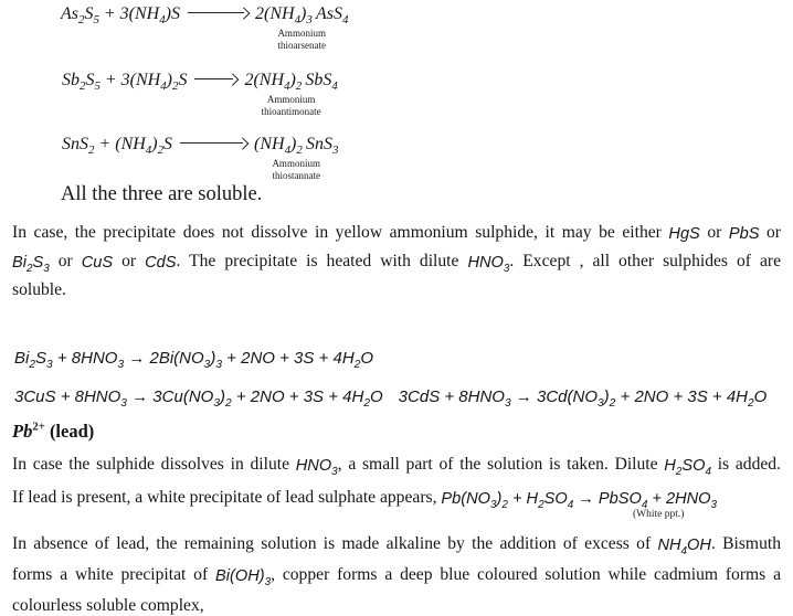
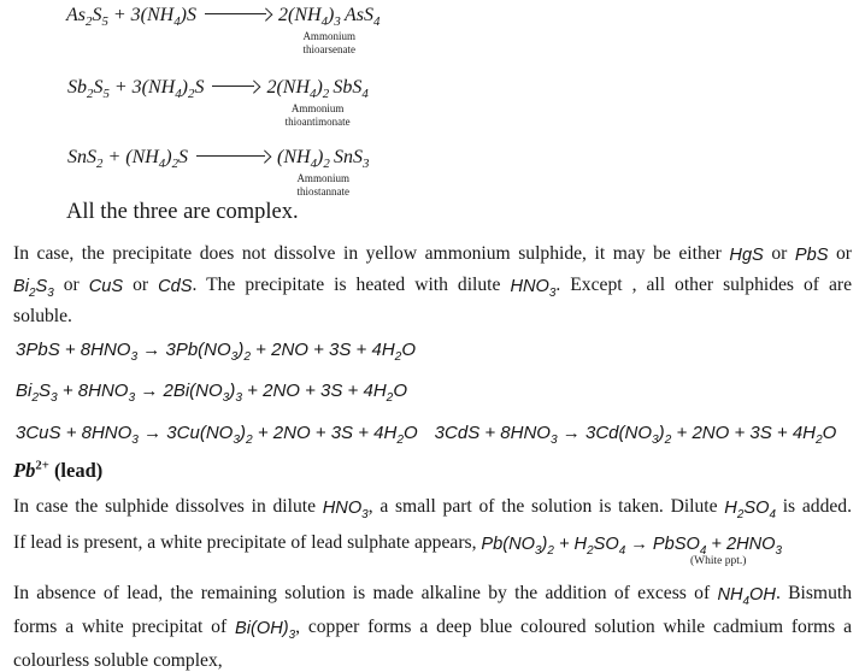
  As2S5 + 3(NH4)S
  2(NH4)3 AsS4
  Ammonium
  thioarsenate
  Sb2S5 + 3(NH4)2S
  2(NH4)2 SbS4
  Ammonium
  thioantimonate
  SnS2 + (NH4)2S
  (NH4)2 SnS3
  Ammonium
  thiostannate
- All the three are soluble.
+ All the three are complex.
  In case, the precipitate does not dissolve in yellow ammonium sulphide, it may be either HgS or PbS or
  Bi2S3 or CuS or CdS. The precipitate is heated with dilute HNO3. Except , all other sulphides of are
  soluble.
+ 3PbS + 8HNO3 → 3Pb(NO3)2 + 2NO + 3S + 4H2O
  Bi2S3 + 8HNO3 → 2Bi(NO3)3 + 2NO + 3S + 4H2O
  3CuS + 8HNO3 → 3Cu(NO3)2 + 2NO + 3S + 4H2O 3CdS + 8HNO3 → 3Cd(NO3)2 + 2NO + 3S + 4H2O
  Pb2+ (lead)
  In case the sulphide dissolves in dilute HNO3, a small part of the solution is taken. Dilute H2SO4 is added.
  If lead is present, a white precipitate of lead sulphate appears, Pb(NO3)2 + H2SO4 → PbSO4 + 2HNO3
  (White ppt.)
  In absence of lead, the remaining solution is made alkaline by the addition of excess of NH4OH. Bismuth
  forms a white precipitat of Bi(OH)3, copper forms a deep blue coloured solution while cadmium forms a
  colourless soluble complex,
